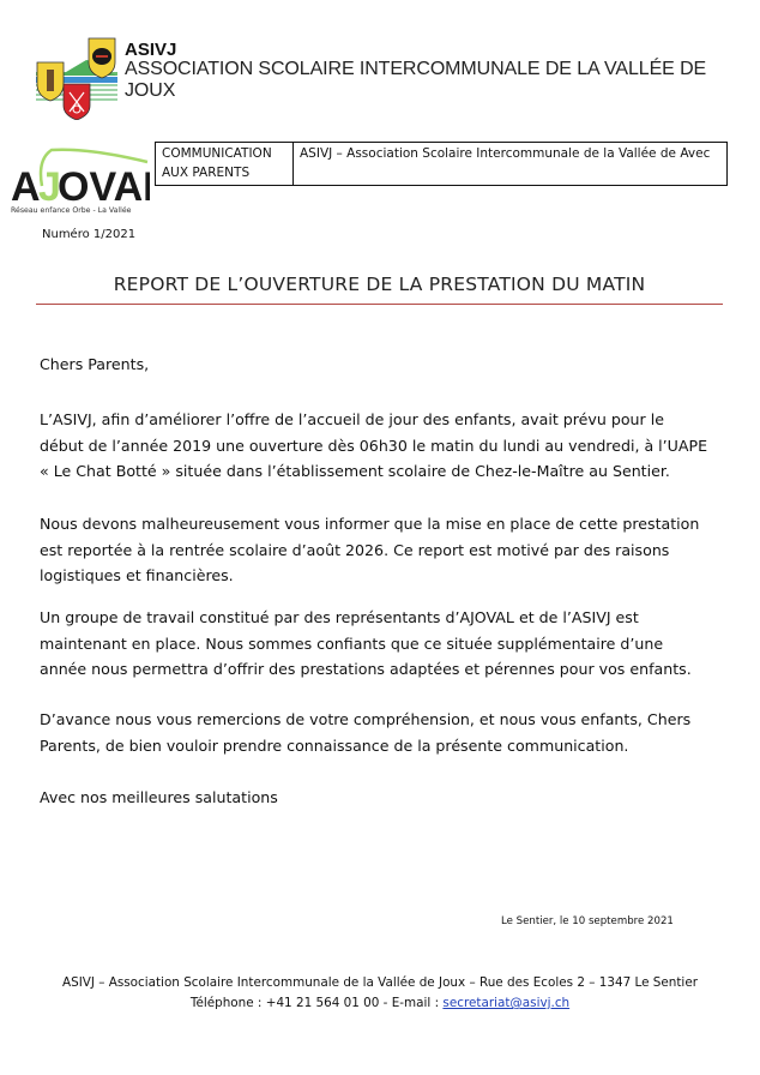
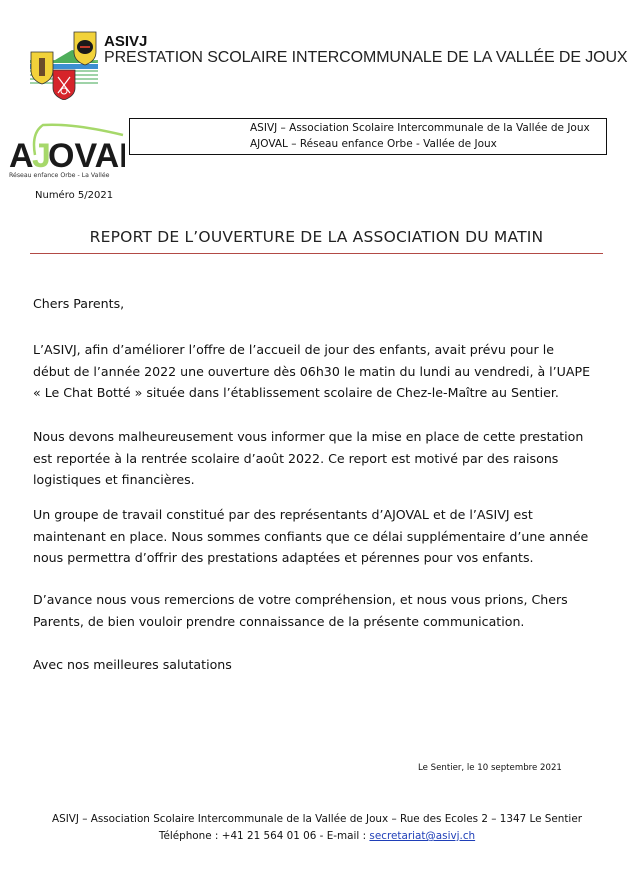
  ASIVJ
- ASSOCIATION SCOLAIRE INTERCOMMUNALE DE LA VALLÉE DE JOUX
+ PRESTATION SCOLAIRE INTERCOMMUNALE DE LA VALLÉE DE JOUX
  A
  J
  OVA
- COMMUNICATION
- AUX PARENTS
- ASIVJ – Association Scolaire Intercommunale de la Vallée de Avec
+ ASIVJ – Association Scolaire Intercommunale de la Vallée de Joux
+ AJOVAL – Réseau enfance Orbe - Vallée de Joux
- Numéro 1/2021
+ Numéro 5/2021
- REPORT DE L’OUVERTURE DE LA PRESTATION DU MATIN
+ REPORT DE L’OUVERTURE DE LA ASSOCIATION DU MATIN
  Chers Parents,
- L’ASIVJ, afin d’améliorer l’offre de l’accueil de jour des enfants, avait prévu pour le début de l’année 2019 une ouverture dès 06h30 le matin du lundi au vendredi, à l’UAPE « Le Chat Botté » située dans l’établissement scolaire de Chez-le-Maître au Sentier.
+ L’ASIVJ, afin d’améliorer l’offre de l’accueil de jour des enfants, avait prévu pour le début de l’année 2022 une ouverture dès 06h30 le matin du lundi au vendredi, à l’UAPE « Le Chat Botté » située dans l’établissement scolaire de Chez-le-Maître au Sentier.
- Nous devons malheureusement vous informer que la mise en place de cette prestation est reportée à la rentrée scolaire d’août 2026. Ce report est motivé par des raisons logistiques et financières.
+ Nous devons malheureusement vous informer que la mise en place de cette prestation est reportée à la rentrée scolaire d’août 2022. Ce report est motivé par des raisons logistiques et financières.
- Un groupe de travail constitué par des représentants d’AJOVAL et de l’ASIVJ est maintenant en place. Nous sommes confiants que ce située supplémentaire d’une année nous permettra d’offrir des prestations adaptées et pérennes pour vos enfants.
+ Un groupe de travail constitué par des représentants d’AJOVAL et de l’ASIVJ est maintenant en place. Nous sommes confiants que ce délai supplémentaire d’une année nous permettra d’offrir des prestations adaptées et pérennes pour vos enfants.
- D’avance nous vous remercions de votre compréhension, et nous vous enfants, Chers Parents, de bien vouloir prendre connaissance de la présente communication.
+ D’avance nous vous remercions de votre compréhension, et nous vous prions, Chers Parents, de bien vouloir prendre connaissance de la présente communication.
  Avec nos meilleures salutations
  Le Sentier, le 10 septembre 2021
  ASIVJ – Association Scolaire Intercommunale de la Vallée de Joux – Rue des Ecoles 2 – 1347 Le Sentier
- Téléphone : +41 21 564 01 00 - E-mail : secretariat@asivj.ch
+ Téléphone : +41 21 564 01 06 - E-mail : secretariat@asivj.ch
